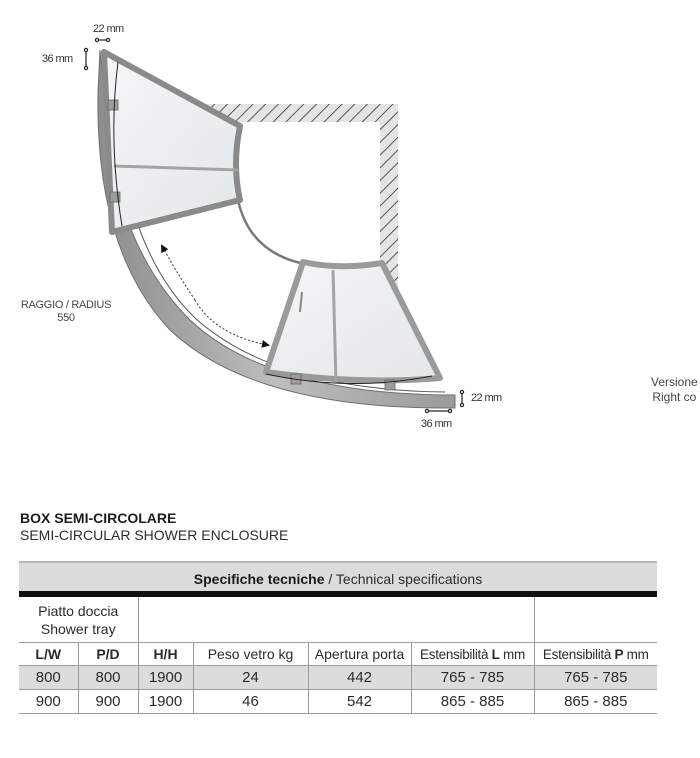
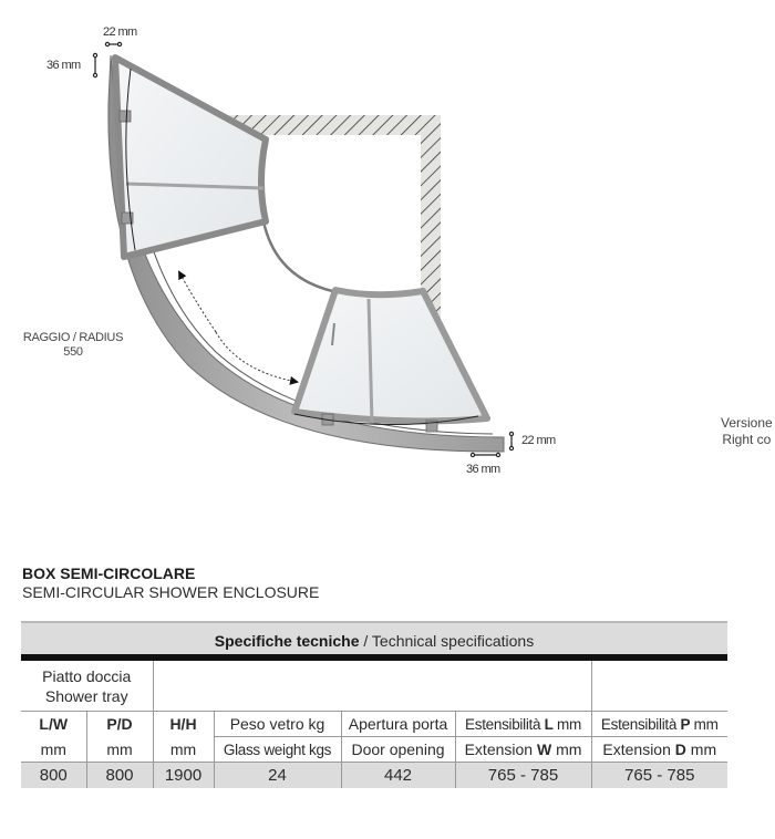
  22 mm
  36 mm
  22 mm
  36 mm
  RAGGIO / RADIUS
  550
  Versione
  Right co
  BOX SEMI-CIRCOLARE
  SEMI-CIRCULAR SHOWER ENCLOSURE
  Specifiche tecniche / Technical specifications
  Piatto doccia Shower tray
  L/W	P/D	H/H	Peso vetro kg	Apertura porta	Estensibilità L mm	Estensibilità P mm
+ mm	mm	mm	Glass weight kgs	Door opening	Extension W mm	Extension D mm
  800	800	1900	24	442	765 - 785	765 - 785
- 900	900	1900	46	542	865 - 885	865 - 885
